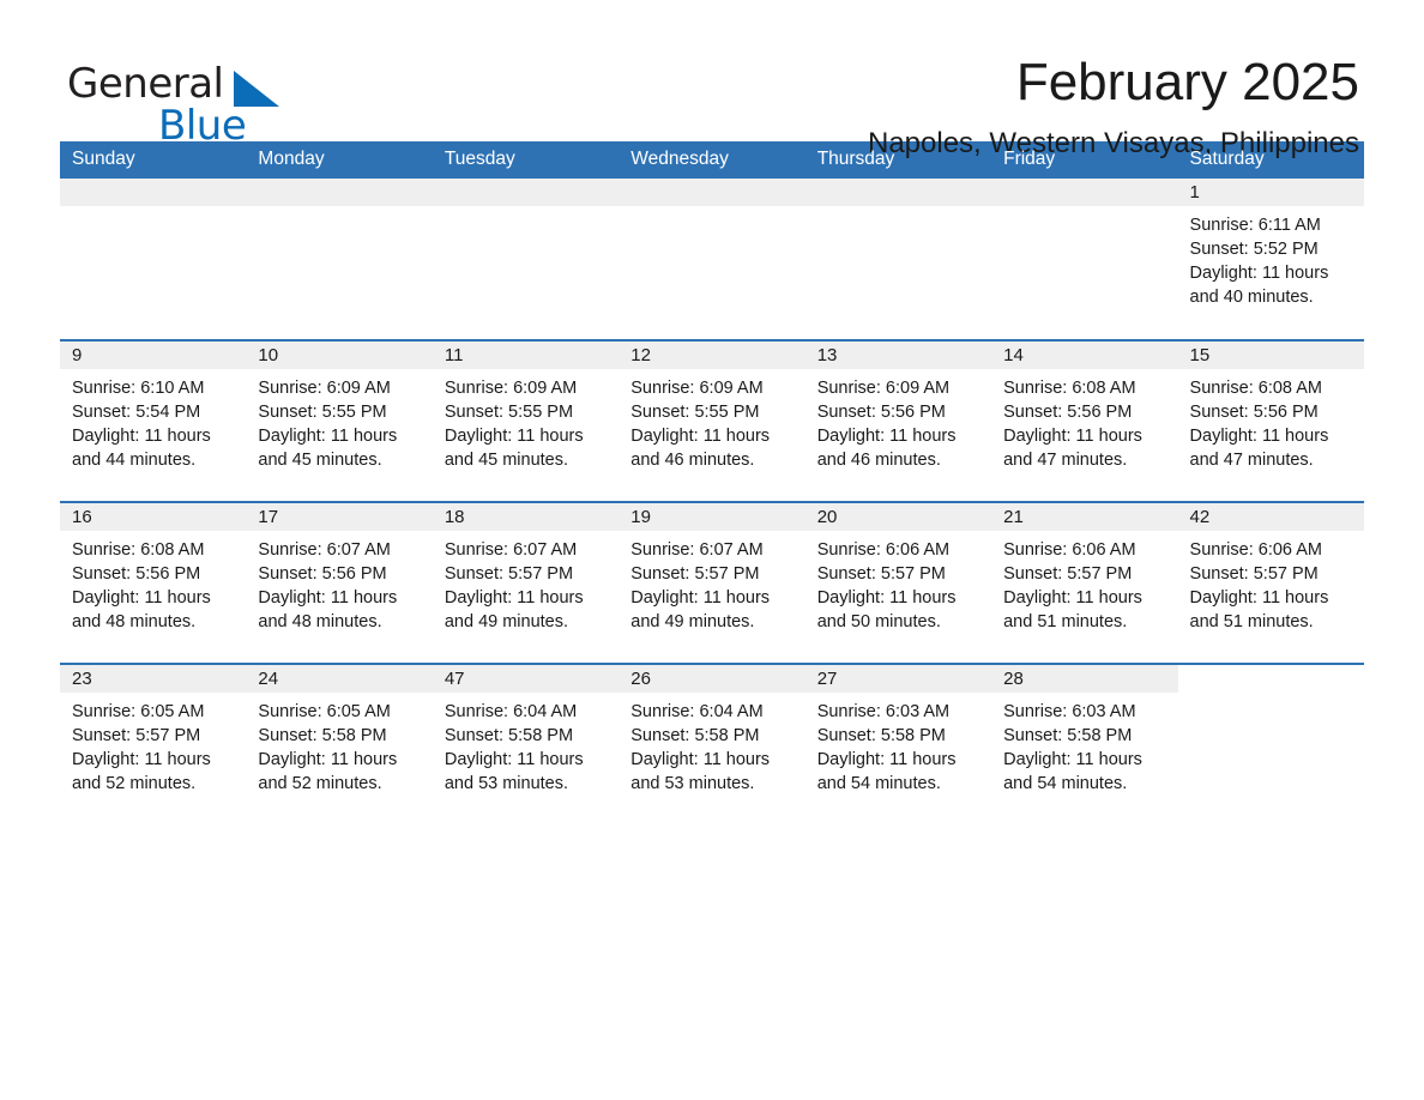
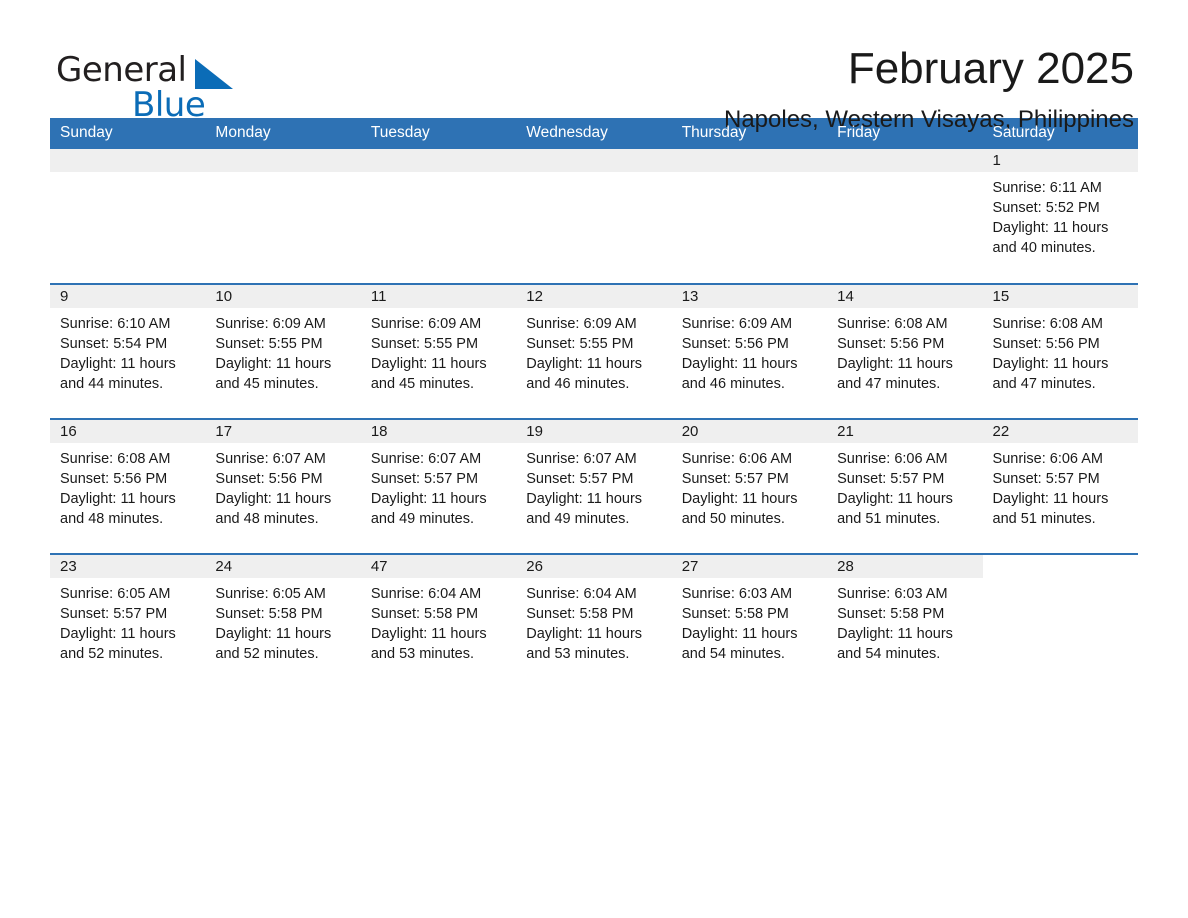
  General
  Blue
  February 2025
  Napoles, Western Visayas, Philippines
  Sunday	Monday	Tuesday	Wednesday	Thursday	Friday	Saturday
  						1Sunrise: 6:11 AMSunset: 5:52 PMDaylight: 11 hoursand 40 minutes.
  9Sunrise: 6:10 AMSunset: 5:54 PMDaylight: 11 hoursand 44 minutes.	10Sunrise: 6:09 AMSunset: 5:55 PMDaylight: 11 hoursand 45 minutes.	11Sunrise: 6:09 AMSunset: 5:55 PMDaylight: 11 hoursand 45 minutes.	12Sunrise: 6:09 AMSunset: 5:55 PMDaylight: 11 hoursand 46 minutes.	13Sunrise: 6:09 AMSunset: 5:56 PMDaylight: 11 hoursand 46 minutes.	14Sunrise: 6:08 AMSunset: 5:56 PMDaylight: 11 hoursand 47 minutes.	15Sunrise: 6:08 AMSunset: 5:56 PMDaylight: 11 hoursand 47 minutes.
- 16Sunrise: 6:08 AMSunset: 5:56 PMDaylight: 11 hoursand 48 minutes.	17Sunrise: 6:07 AMSunset: 5:56 PMDaylight: 11 hoursand 48 minutes.	18Sunrise: 6:07 AMSunset: 5:57 PMDaylight: 11 hoursand 49 minutes.	19Sunrise: 6:07 AMSunset: 5:57 PMDaylight: 11 hoursand 49 minutes.	20Sunrise: 6:06 AMSunset: 5:57 PMDaylight: 11 hoursand 50 minutes.	21Sunrise: 6:06 AMSunset: 5:57 PMDaylight: 11 hoursand 51 minutes.	42Sunrise: 6:06 AMSunset: 5:57 PMDaylight: 11 hoursand 51 minutes.
+ 16Sunrise: 6:08 AMSunset: 5:56 PMDaylight: 11 hoursand 48 minutes.	17Sunrise: 6:07 AMSunset: 5:56 PMDaylight: 11 hoursand 48 minutes.	18Sunrise: 6:07 AMSunset: 5:57 PMDaylight: 11 hoursand 49 minutes.	19Sunrise: 6:07 AMSunset: 5:57 PMDaylight: 11 hoursand 49 minutes.	20Sunrise: 6:06 AMSunset: 5:57 PMDaylight: 11 hoursand 50 minutes.	21Sunrise: 6:06 AMSunset: 5:57 PMDaylight: 11 hoursand 51 minutes.	22Sunrise: 6:06 AMSunset: 5:57 PMDaylight: 11 hoursand 51 minutes.
  23Sunrise: 6:05 AMSunset: 5:57 PMDaylight: 11 hoursand 52 minutes.	24Sunrise: 6:05 AMSunset: 5:58 PMDaylight: 11 hoursand 52 minutes.	47Sunrise: 6:04 AMSunset: 5:58 PMDaylight: 11 hoursand 53 minutes.	26Sunrise: 6:04 AMSunset: 5:58 PMDaylight: 11 hoursand 53 minutes.	27Sunrise: 6:03 AMSunset: 5:58 PMDaylight: 11 hoursand 54 minutes.	28Sunrise: 6:03 AMSunset: 5:58 PMDaylight: 11 hoursand 54 minutes.
